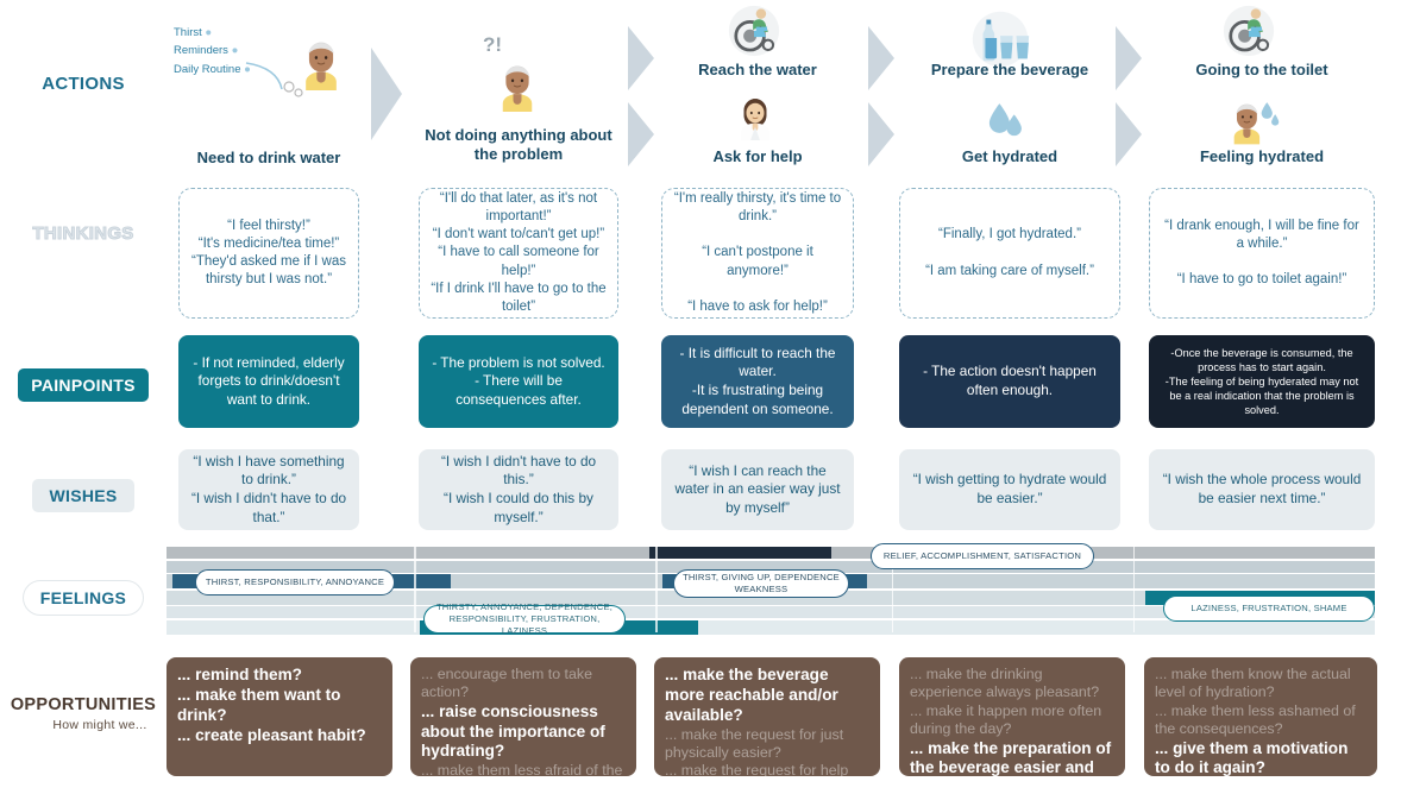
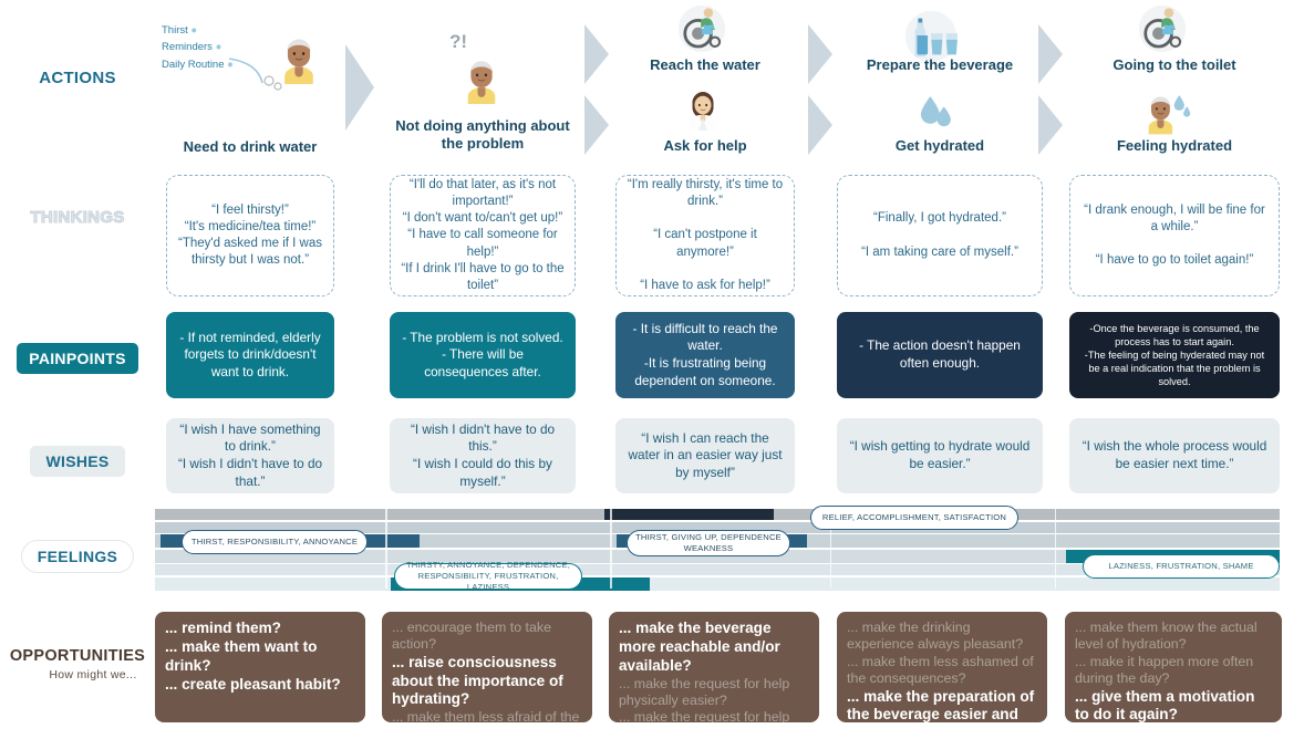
  ACTIONS
  THINKINGS
  PAINPOINTS
  WISHES
  FEELINGS
  OPPORTUNITIES
  How might we...
  Thirst ●
  Reminders ●
  Daily Routine ●
  Need to drink water
  ?!
  Not doing anything about the problem
  Reach the water
  Ask for help
  Prepare the beverage
  Get hydrated
  Going to the toilet
  Feeling hydrated
  “I feel thirsty!”
  “It's medicine/tea time!”
  “They'd asked me if I was thirsty but I was not.”
  “I'll do that later, as it's not important!”
  “I don't want to/can't get up!”
  “I have to call someone for help!”
  “If I drink I'll have to go to the toilet”
  “I'm really thirsty, it's time to drink.”
  “I can't postpone it anymore!”
  “I have to ask for help!”
  “Finally, I got hydrated.”
  “I am taking care of myself.”
  “I drank enough, I will be fine for a while.”
  “I have to go to toilet again!”
  - If not reminded, elderly forgets to drink/doesn't want to drink.
  - The problem is not solved.
  - There will be consequences after.
  - It is difficult to reach the water.
  -It is frustrating being dependent on someone.
  - The action doesn't happen often enough.
  -Once the beverage is consumed, the process has to start again.
  -The feeling of being hyderated may not be a real indication that the problem is solved.
  “I wish I have something to drink.”
  “I wish I didn't have to do that.”
  “I wish I didn't have to do this.”
  “I wish I could do this by myself.”
  “I wish I can reach the water in an easier way just by myself”
  “I wish getting to hydrate would be easier.”
  “I wish the whole process would be easier next time.”
  THIRST, RESPONSIBILITY, ANNOYANCE
  THIRSTY, ANNOYANCE, DEPENDENCE, RESPONSIBILITY, FRUSTRATION, LAZINESS
  THIRST, GIVING UP, DEPENDENCE WEAKNESS
  RELIEF, ACCOMPLISHMENT, SATISFACTION
  LAZINESS, FRUSTRATION, SHAME
  ... remind them?
  ... make them want to drink?
  ... create pleasant habit?
  ... encourage them to take action?
  ... raise consciousness about the importance of hydrating?
  ... make the beverage more reachable and/or available?
- ... make the request for just physically easier?
+ ... make the request for help physically easier?
  ... make the drinking experience always pleasant?
- ... make it happen more often during the day?
+ ... make them less ashamed of the consequences?
  ... make the preparation of the beverage easier and
  ... make them know the actual level of hydration?
- ... make them less ashamed of the consequences?
+ ... make it happen more often during the day?
  ... give them a motivation to do it again?
